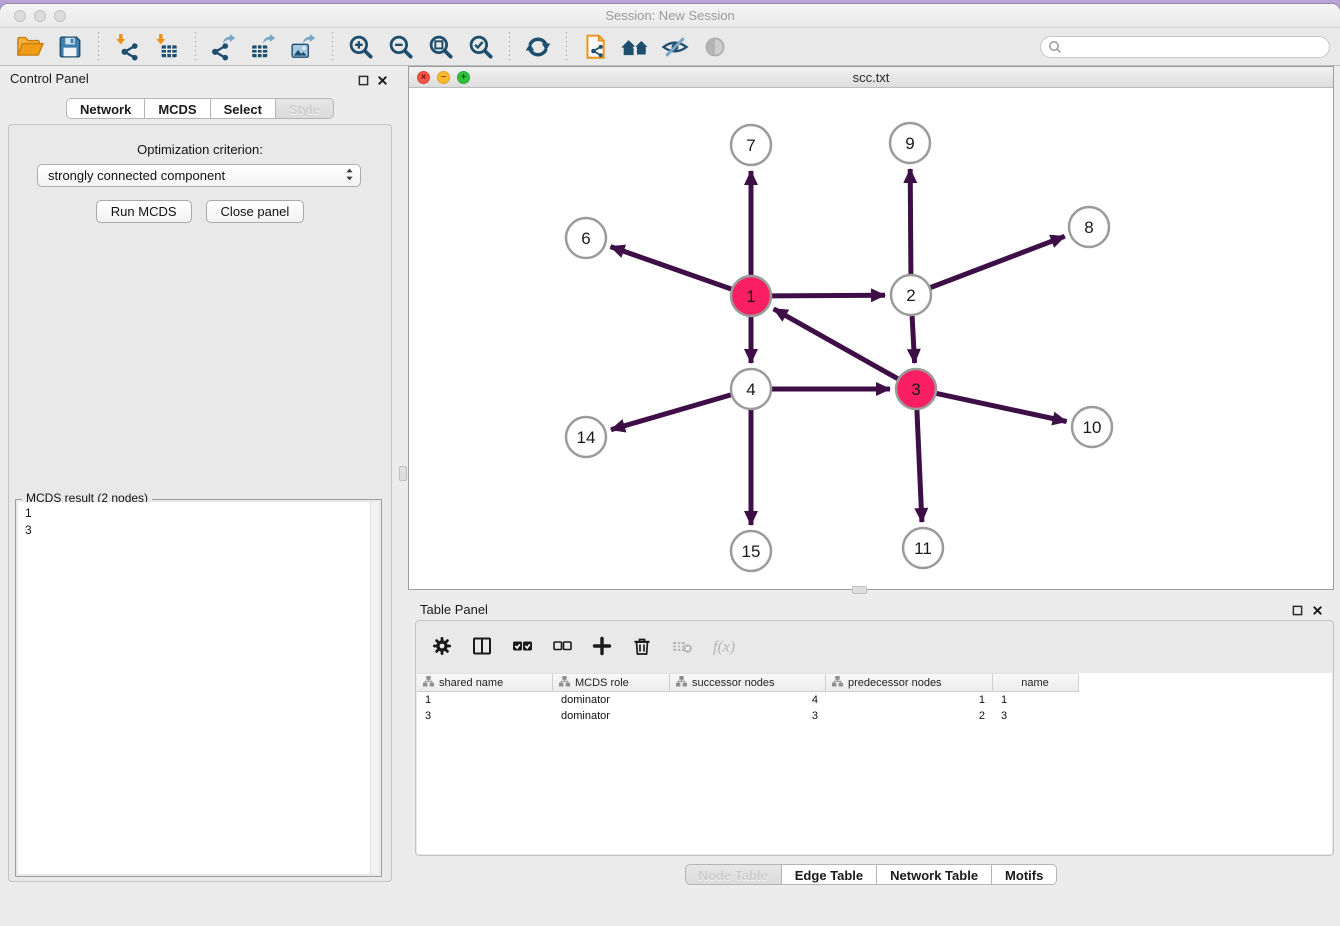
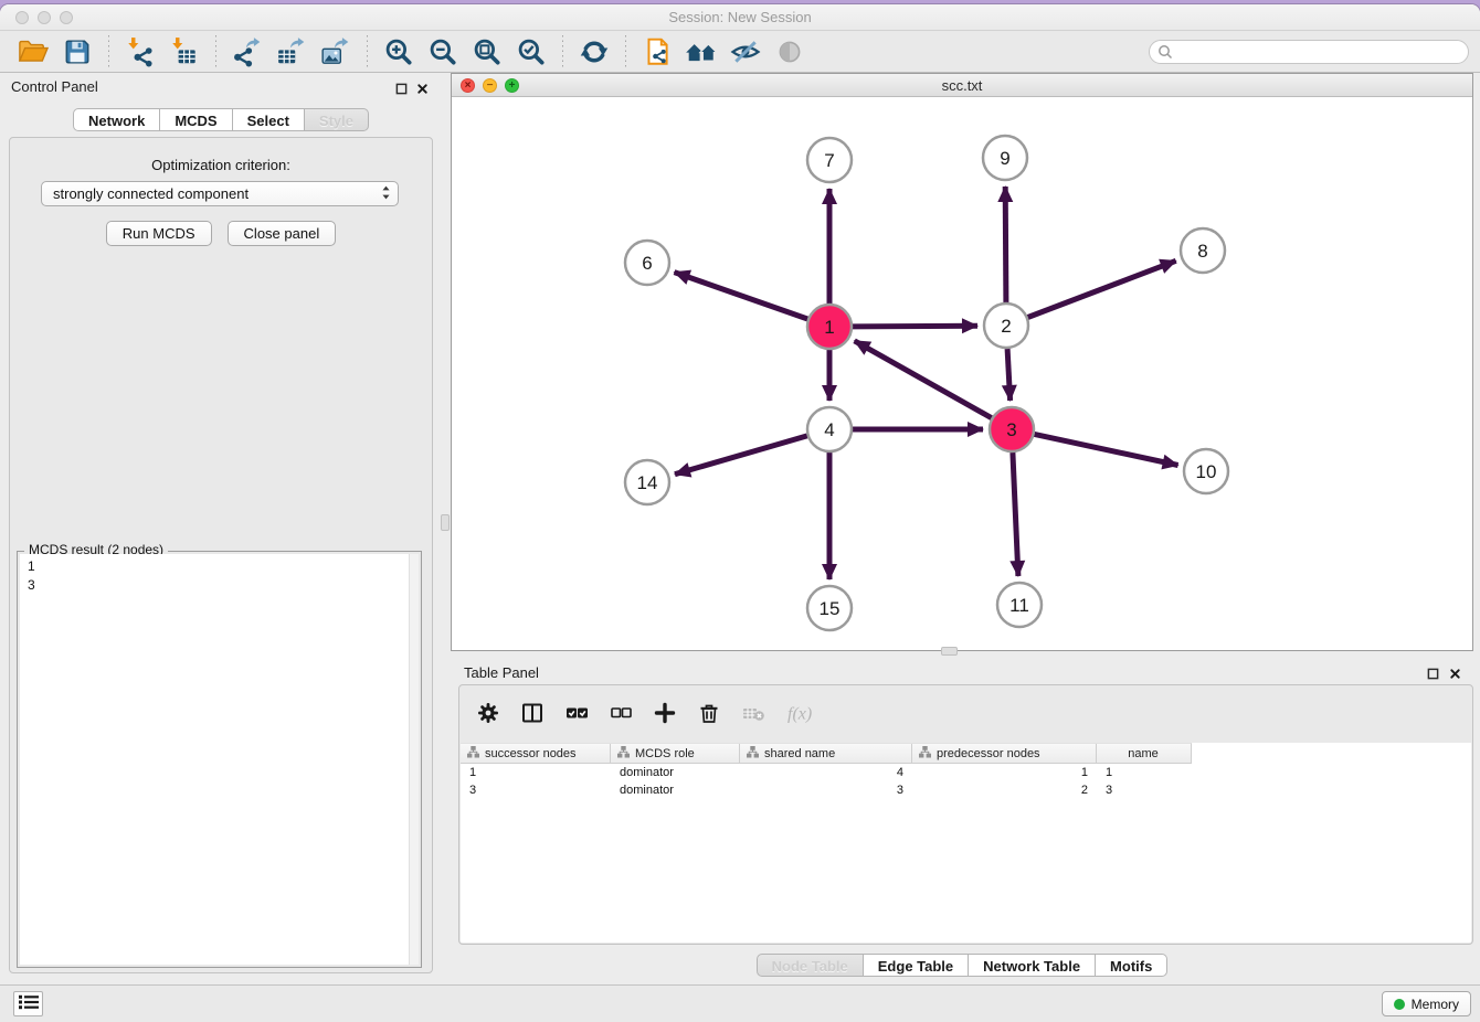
  Session: New Session
  Control Panel
  Network
  MCDS
  Select
  Style
  Optimization criterion:
  strongly connected component
  Run MCDS
  Close panel
  MCDS result (2 nodes)
  1
  3
  ×
  −
  +
  scc.txt
  1
  2
  3
  4
  6
  7
  8
  9
  10
  11
  14
  15
  Table Panel
  f(x)
- shared name
+ successor nodes
  MCDS role
- successor nodes
+ shared name
  predecessor nodes
  name
  1
  dominator
  4
  1
  1
  3
  dominator
  3
  2
  3
  Node Table
  Edge Table
  Network Table
  Motifs
+ Memory
